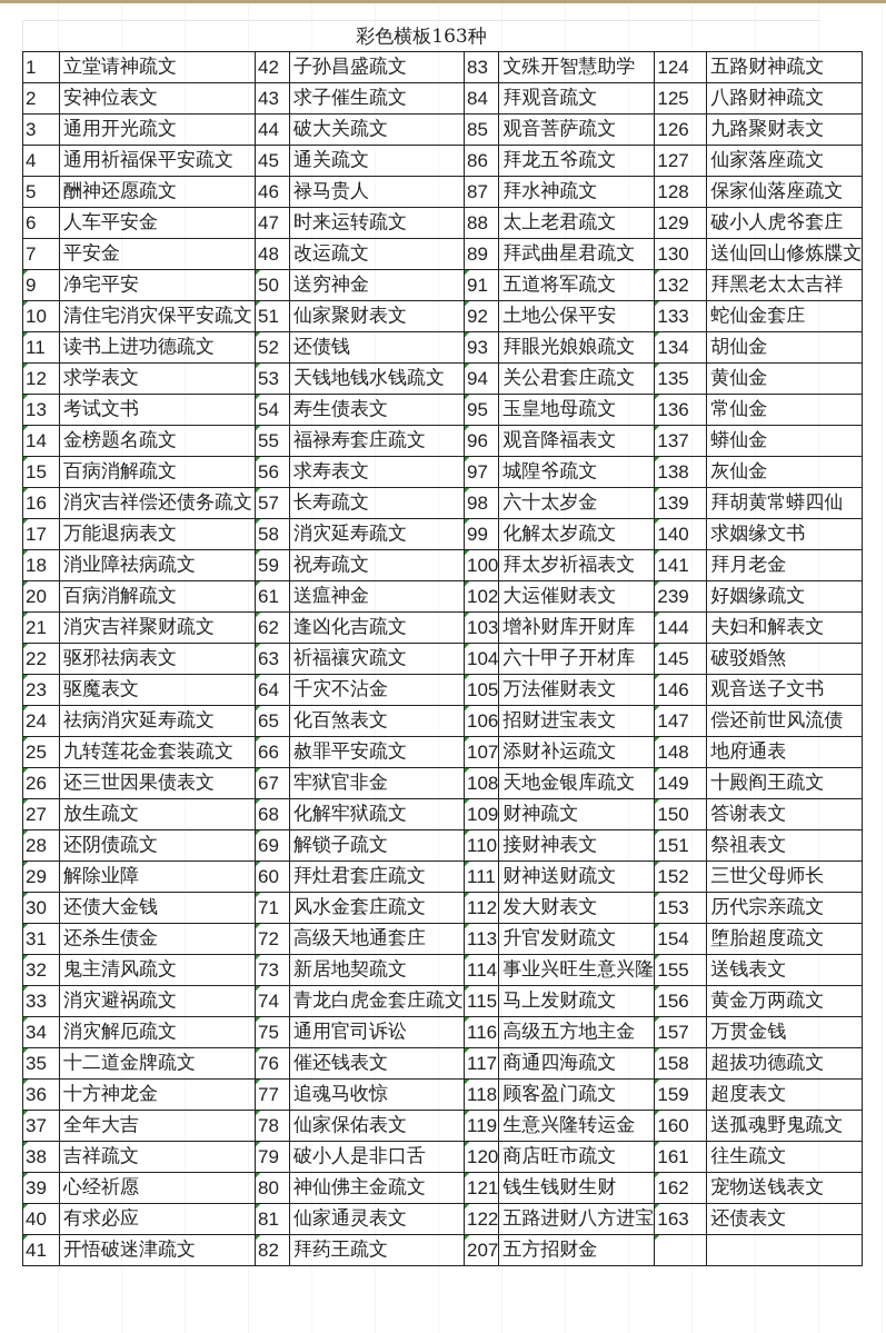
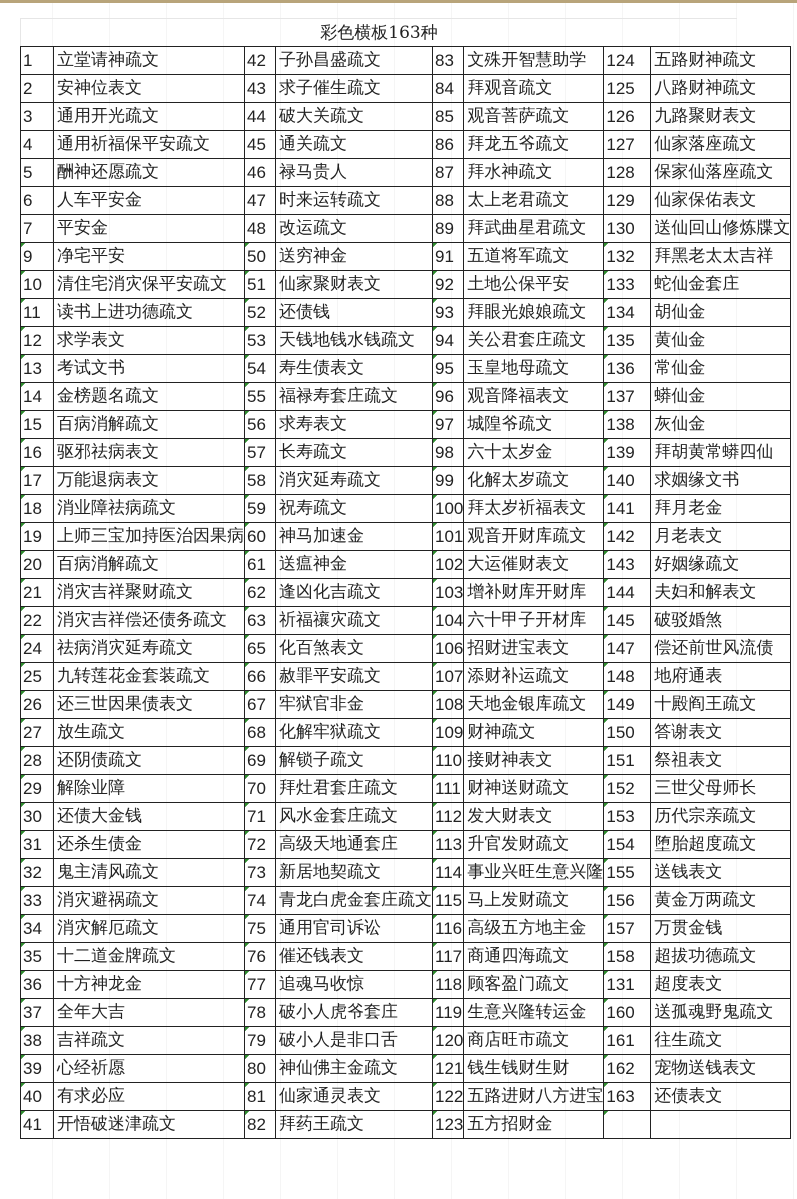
  彩色横板163种
  1	立堂请神疏文	42	子孙昌盛疏文	83	文殊开智慧助学	124	五路财神疏文
  2	安神位表文	43	求子催生疏文	84	拜观音疏文	125	八路财神疏文
  3	通用开光疏文	44	破大关疏文	85	观音菩萨疏文	126	九路聚财表文
  4	通用祈福保平安疏文	45	通关疏文	86	拜龙五爷疏文	127	仙家落座疏文
  5	酬神还愿疏文	46	禄马贵人	87	拜水神疏文	128	保家仙落座疏文
- 6	人车平安金	47	时来运转疏文	88	太上老君疏文	129	破小人虎爷套庄
+ 6	人车平安金	47	时来运转疏文	88	太上老君疏文	129	仙家保佑表文
  7	平安金	48	改运疏文	89	拜武曲星君疏文	130	送仙回山修炼牒文
  9	净宅平安	50	送穷神金	91	五道将军疏文	132	拜黑老太太吉祥
  10	清住宅消灾保平安疏文	51	仙家聚财表文	92	土地公保平安	133	蛇仙金套庄
  11	读书上进功德疏文	52	还债钱	93	拜眼光娘娘疏文	134	胡仙金
  12	求学表文	53	天钱地钱水钱疏文	94	关公君套庄疏文	135	黄仙金
  13	考试文书	54	寿生债表文	95	玉皇地母疏文	136	常仙金
  14	金榜题名疏文	55	福禄寿套庄疏文	96	观音降福表文	137	蟒仙金
  15	百病消解疏文	56	求寿表文	97	城隍爷疏文	138	灰仙金
- 16	消灾吉祥偿还债务疏文	57	长寿疏文	98	六十太岁金	139	拜胡黄常蟒四仙
+ 16	驱邪祛病表文	57	长寿疏文	98	六十太岁金	139	拜胡黄常蟒四仙
  17	万能退病表文	58	消灾延寿疏文	99	化解太岁疏文	140	求姻缘文书
  18	消业障祛病疏文	59	祝寿疏文	100	拜太岁祈福表文	141	拜月老金
+ 19	上师三宝加持医治因果病	60	神马加速金	101	观音开财库疏文	142	月老表文
- 20	百病消解疏文	61	送瘟神金	102	大运催财表文	239	好姻缘疏文
+ 20	百病消解疏文	61	送瘟神金	102	大运催财表文	143	好姻缘疏文
  21	消灾吉祥聚财疏文	62	逢凶化吉疏文	103	增补财库开财库	144	夫妇和解表文
- 22	驱邪祛病表文	63	祈福禳灾疏文	104	六十甲子开材库	145	破驳婚煞
+ 22	消灾吉祥偿还债务疏文	63	祈福禳灾疏文	104	六十甲子开材库	145	破驳婚煞
- 23	驱魔表文	64	千灾不沾金	105	万法催财表文	146	观音送子文书
  24	祛病消灾延寿疏文	65	化百煞表文	106	招财进宝表文	147	偿还前世风流债
  25	九转莲花金套装疏文	66	赦罪平安疏文	107	添财补运疏文	148	地府通表
  26	还三世因果债表文	67	牢狱官非金	108	天地金银库疏文	149	十殿阎王疏文
  27	放生疏文	68	化解牢狱疏文	109	财神疏文	150	答谢表文
  28	还阴债疏文	69	解锁子疏文	110	接财神表文	151	祭祖表文
- 29	解除业障	60	拜灶君套庄疏文	111	财神送财疏文	152	三世父母师长
+ 29	解除业障	70	拜灶君套庄疏文	111	财神送财疏文	152	三世父母师长
  30	还债大金钱	71	风水金套庄疏文	112	发大财表文	153	历代宗亲疏文
  31	还杀生债金	72	高级天地通套庄	113	升官发财疏文	154	堕胎超度疏文
  32	鬼主清风疏文	73	新居地契疏文	114	事业兴旺生意兴隆	155	送钱表文
  33	消灾避祸疏文	74	青龙白虎金套庄疏文	115	马上发财疏文	156	黄金万两疏文
  34	消灾解厄疏文	75	通用官司诉讼	116	高级五方地主金	157	万贯金钱
  35	十二道金牌疏文	76	催还钱表文	117	商通四海疏文	158	超拔功德疏文
- 36	十方神龙金	77	追魂马收惊	118	顾客盈门疏文	159	超度表文
+ 36	十方神龙金	77	追魂马收惊	118	顾客盈门疏文	131	超度表文
- 37	全年大吉	78	仙家保佑表文	119	生意兴隆转运金	160	送孤魂野鬼疏文
+ 37	全年大吉	78	破小人虎爷套庄	119	生意兴隆转运金	160	送孤魂野鬼疏文
  38	吉祥疏文	79	破小人是非口舌	120	商店旺市疏文	161	往生疏文
  39	心经祈愿	80	神仙佛主金疏文	121	钱生钱财生财	162	宠物送钱表文
  40	有求必应	81	仙家通灵表文	122	五路进财八方进宝	163	还债表文
- 41	开悟破迷津疏文	82	拜药王疏文	207	五方招财金
+ 41	开悟破迷津疏文	82	拜药王疏文	123	五方招财金
